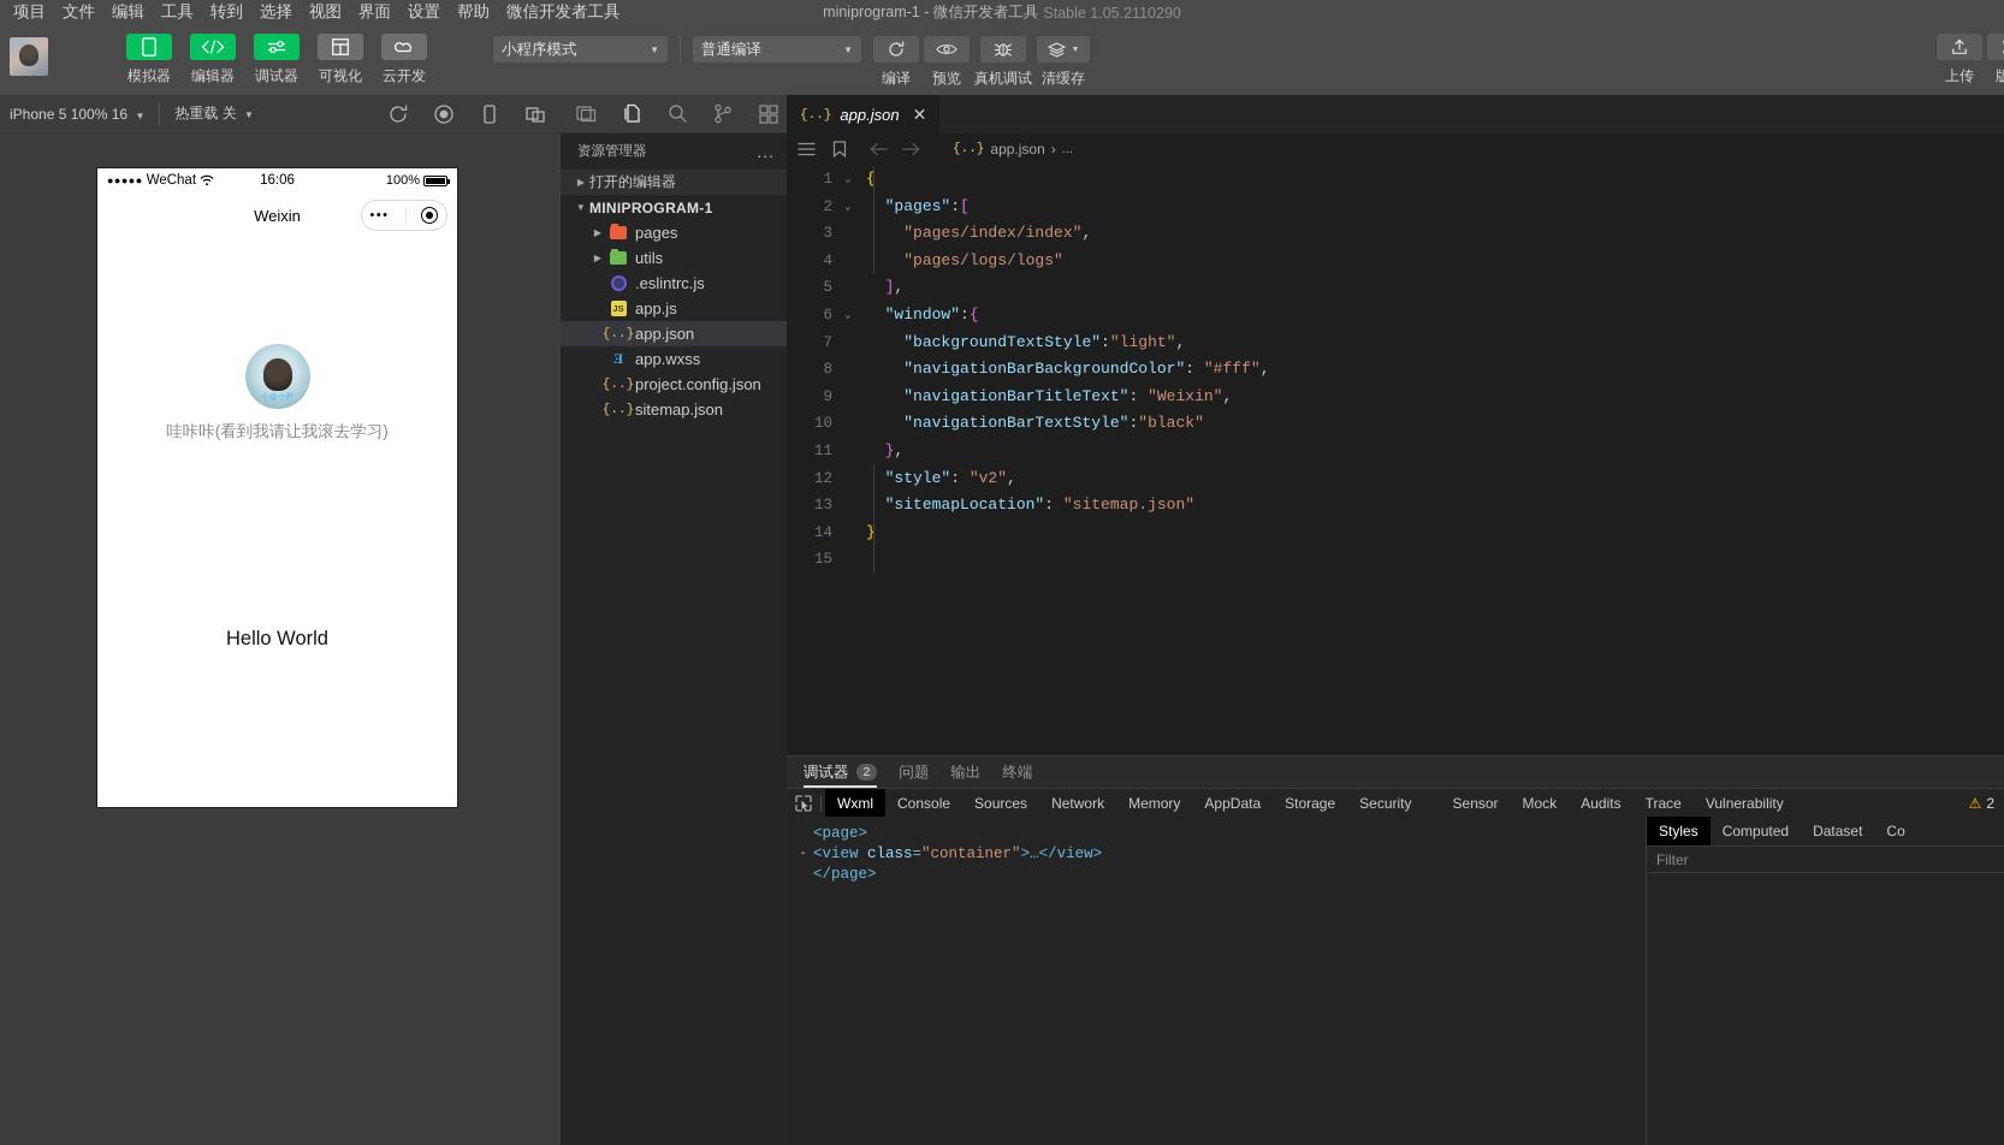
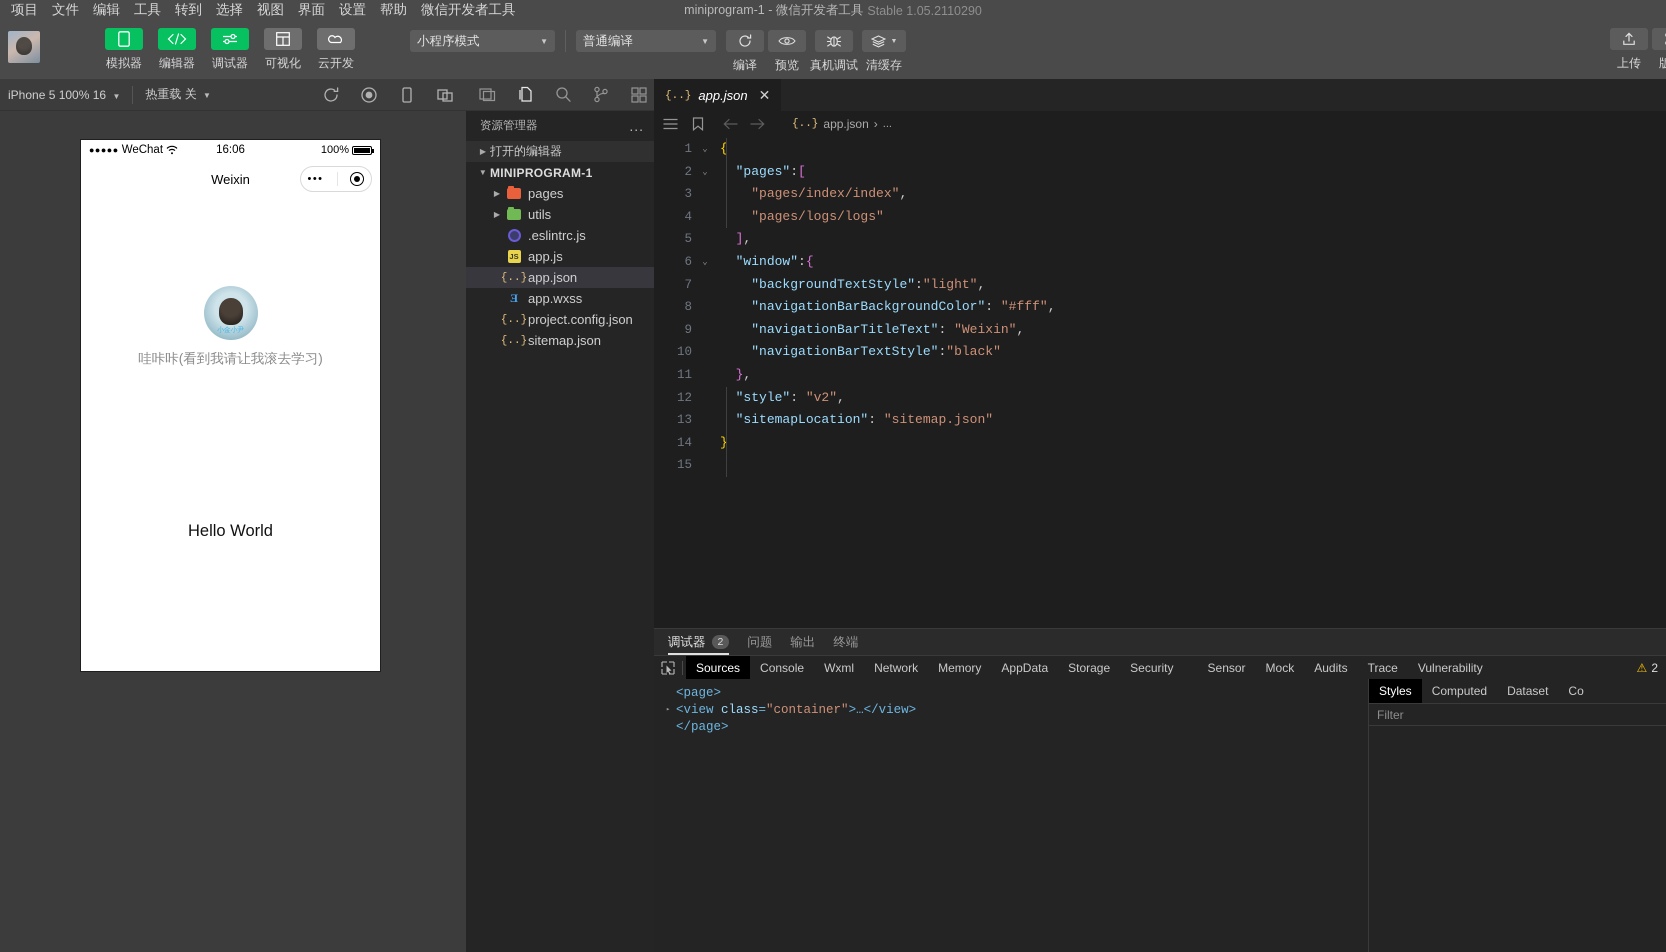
  miniprogram-1 - 微信开发者工具
  Stable 1.05.2110290
  项目
  文件
  编辑
  工具
  转到
  选择
  视图
  界面
  设置
  帮助
  微信开发者工具
  模拟器
  编辑器
  调试器
  可视化
  云开发
  小程序模式
  ▼
  普通编译
  ▼
  编译
  预览
  真机调试
  清缓存
  上传
  iPhone 5 100% 16 ▼
  热重载 关 ▼
  ●●●●●
  WeChat
  16:06
  100%
  Weixin
  •••
  哇咔咔(看到我请让我滚去学习)
  Hello World
  资源管理器
  ...
  ▶
  打开的编辑器
  ▼
  MINIPROGRAM-1
  ▶
  pages
  ▶
  utils
  .eslintrc.js
  JS
  app.js
  {..}
  app.json
  Ǝ
  app.wxss
  {..}
  project.config.json
  {..}
  sitemap.json
  {..}
  app.json
  ✕
  {..}
  app.json
  ›
  ...
  1
  ⌄
  {
  2
  ⌄
  "pages":[
  3
  "pages/index/index",
  4
  "pages/logs/logs"
  5
  ],
  6
  ⌄
  "window":{
  7
  "backgroundTextStyle":"light",
  8
  "navigationBarBackgroundColor": "#fff",
  9
  "navigationBarTitleText": "Weixin",
  10
  "navigationBarTextStyle":"black"
  11
  },
  12
  "style": "v2",
  13
  "sitemapLocation": "sitemap.json"
  14
  }
  15
  调试器
  2
  问题
  输出
  终端
- Wxml
+ Sources
  Console
- Sources
+ Wxml
  Network
  Memory
  AppData
  Storage
  Security
  Sensor
  Mock
  Audits
  Trace
  Vulnerability
  ⚠
  2
  <page>
  ▸
  <view
  class
  =
  "container"
  >…</view>
  </page>
  Styles
  Computed
  Dataset
  Co
  Filter
